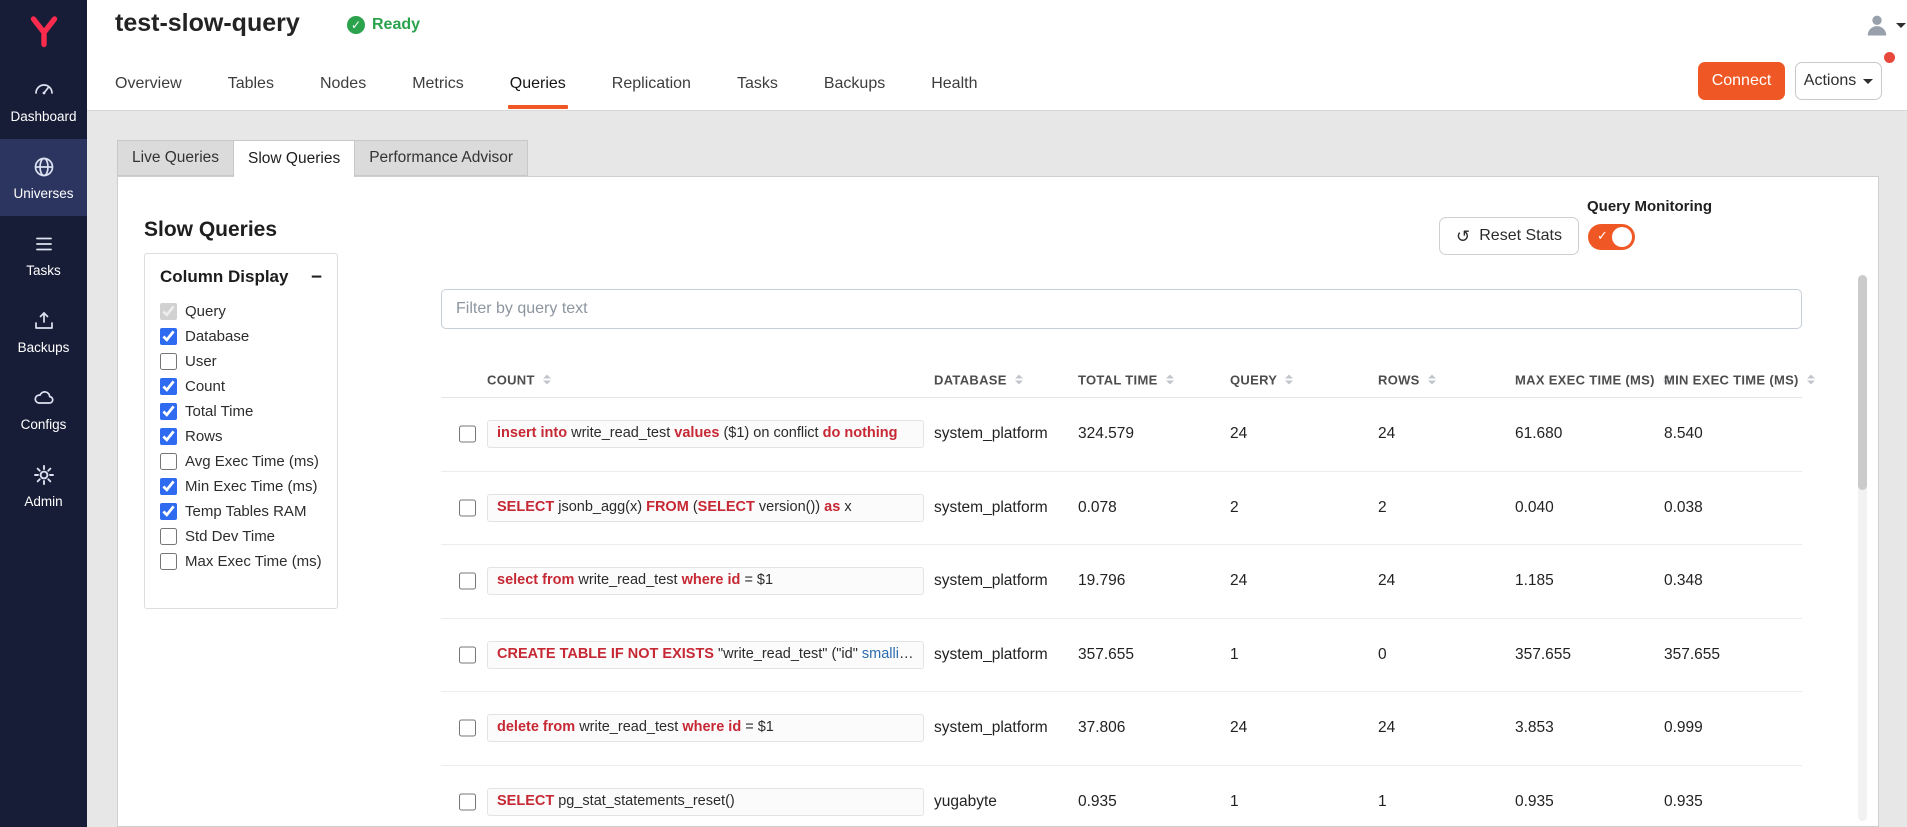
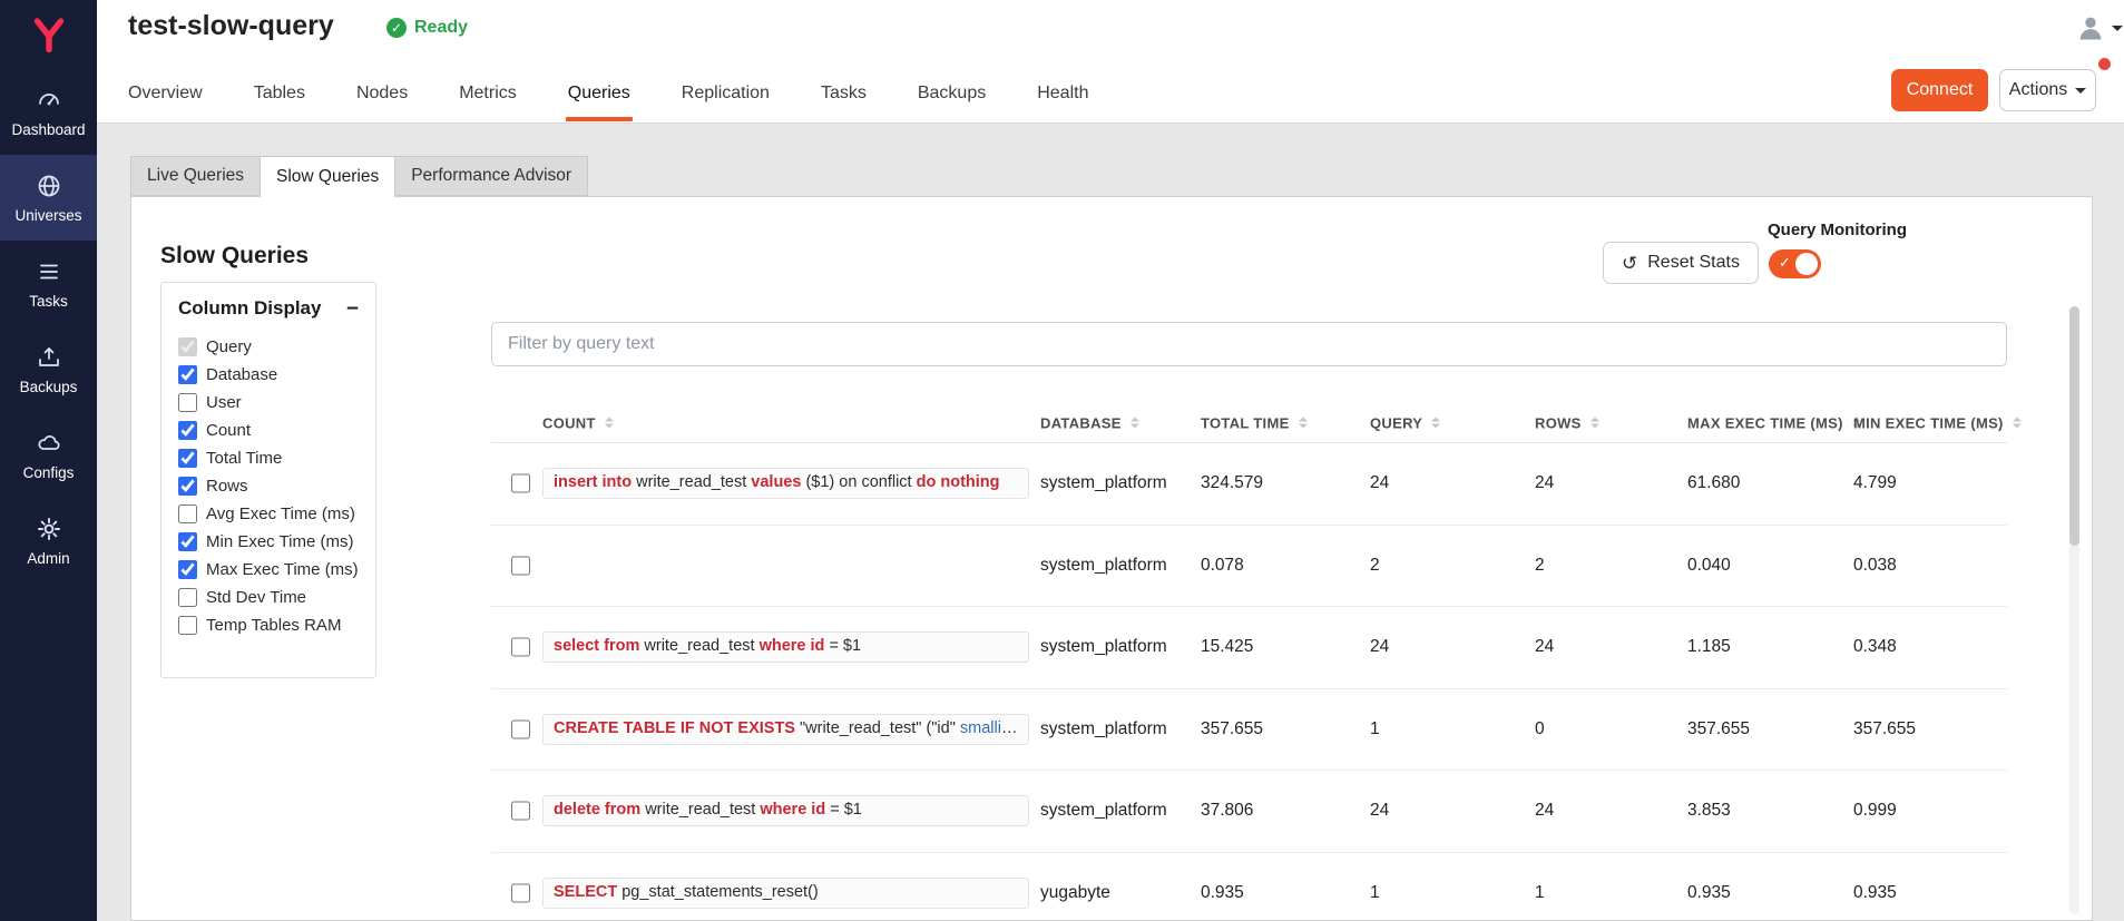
  Dashboard
  Universes
  Tasks
  Backups
  Configs
  Admin
  test-slow-query
  ✓
  Ready
  Overview
  Tables
  Nodes
  Metrics
  Queries
  Replication
  Tasks
  Backups
  Health
  Connect
  Actions
  Live Queries
  Slow Queries
  Performance Advisor
  Slow Queries
  ↺
  Reset Stats
  Query Monitoring
  ✓
  Column Display
  −
  Query
  Database
  User
  Count
  Total Time
  Rows
  Avg Exec Time (ms)
  Min Exec Time (ms)
- Temp Tables RAM
+ Max Exec Time (ms)
  Std Dev Time
- Max Exec Time (ms)
+ Temp Tables RAM
  Filter by query text
  COUNT
  DATABASE
  TOTAL TIME
  QUERY
  ROWS
  MAX EXEC TIME (MS)
  MIN EXEC TIME (MS)
  insert into write_read_test values ($1) on conflict do nothing
  system_platform
  324.579
  24
  24
  61.680
- 8.540
+ 4.799
- SELECT jsonb_agg(x) FROM (SELECT version()) as x
  system_platform
  0.078
  2
  2
  0.040
  0.038
  select from write_read_test where id = $1
  system_platform
- 19.796
+ 15.425
  24
  24
  1.185
  0.348
  CREATE TABLE IF NOT EXISTS "write_read_test" ("id" smallint,
  system_platform
  357.655
  1
  0
  357.655
  357.655
  delete from write_read_test where id = $1
  system_platform
  37.806
  24
  24
  3.853
  0.999
  SELECT pg_stat_statements_reset()
  yugabyte
  0.935
  1
  1
  0.935
  0.935
